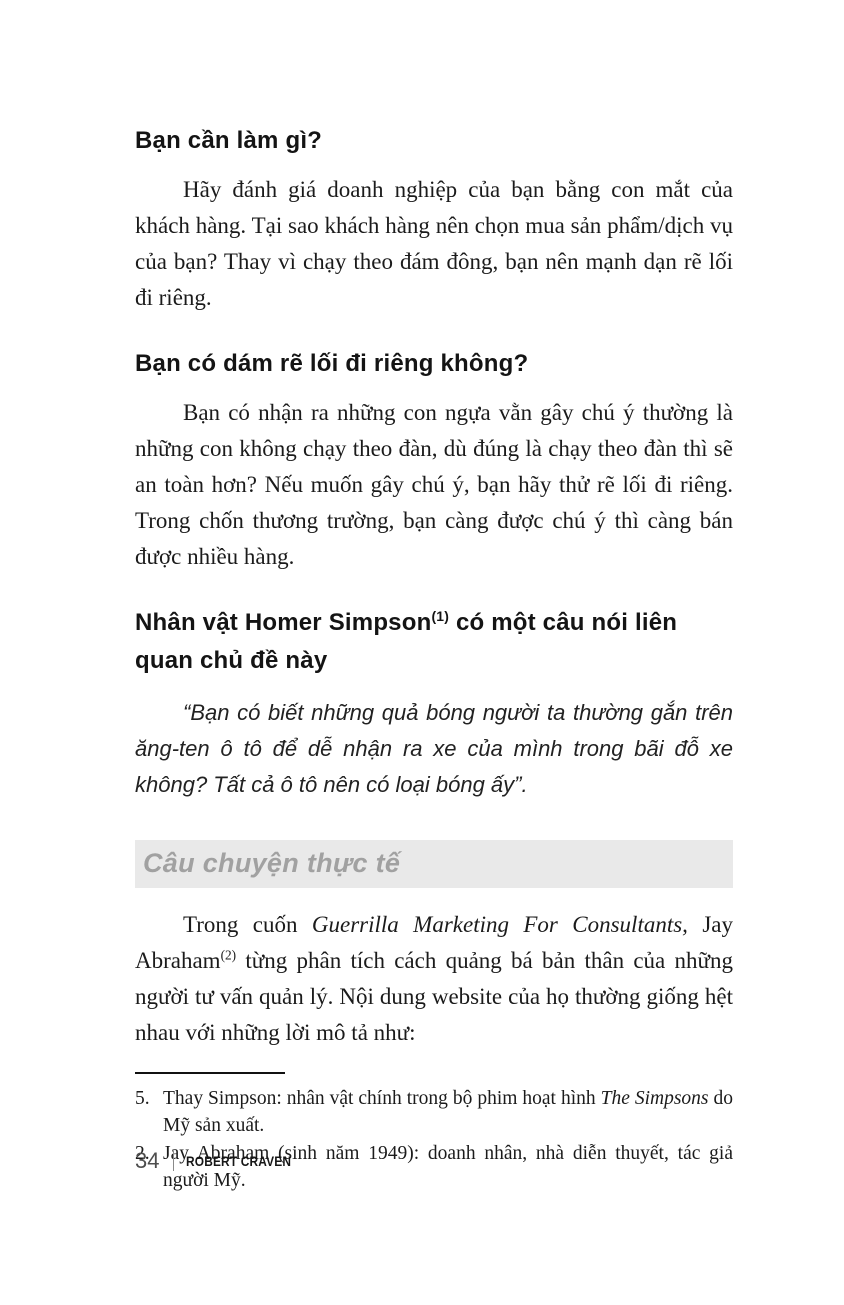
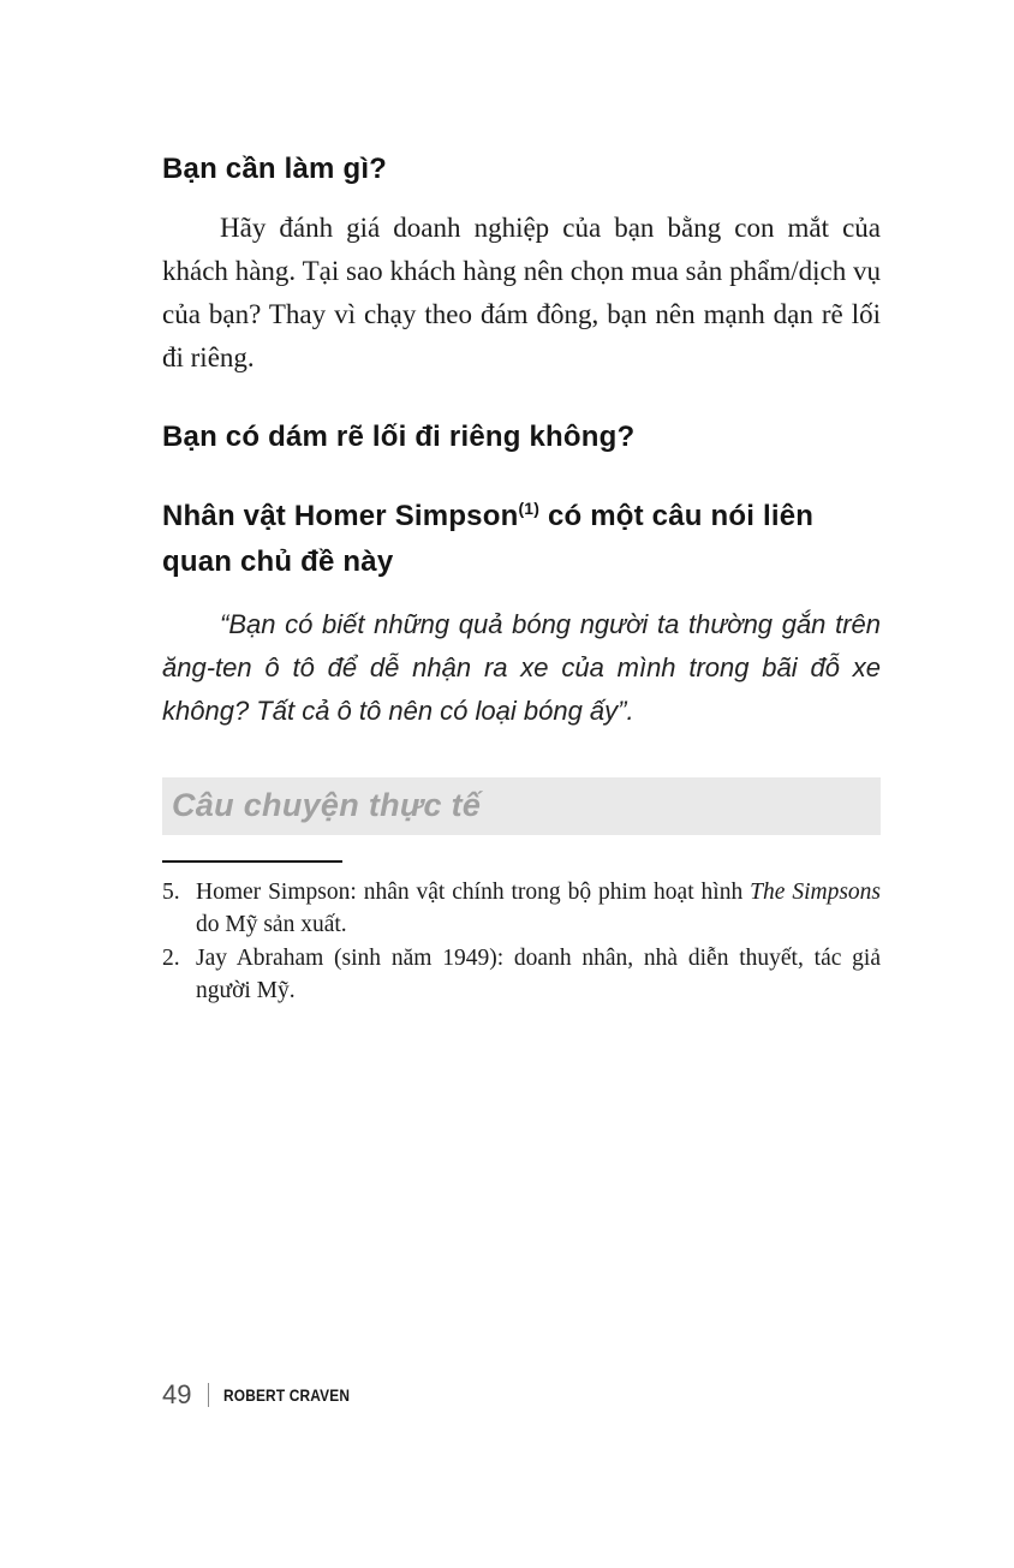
  Bạn cần làm gì?
  Hãy đánh giá doanh nghiệp của bạn bằng con mắt của khách hàng. Tại sao khách hàng nên chọn mua sản phẩm/dịch vụ của bạn? Thay vì chạy theo đám đông, bạn nên mạnh dạn rẽ lối đi riêng.
  Bạn có dám rẽ lối đi riêng không?
- Bạn có nhận ra những con ngựa vằn gây chú ý thường là những con không chạy theo đàn, dù đúng là chạy theo đàn thì sẽ an toàn hơn? Nếu muốn gây chú ý, bạn hãy thử rẽ lối đi riêng. Trong chốn thương trường, bạn càng được chú ý thì càng bán được nhiều hàng.
  Nhân vật Homer Simpson(1) có một câu nói liên quan chủ đề này
  “Bạn có biết những quả bóng người ta thường gắn trên ăng-ten ô tô để dễ nhận ra xe của mình trong bãi đỗ xe không? Tất cả ô tô nên có loại bóng ấy”.
  Câu chuyện thực tế
- Trong cuốn Guerrilla Marketing For Consultants, Jay Abraham(2) từng phân tích cách quảng bá bản thân của những người tư vấn quản lý. Nội dung website của họ thường giống hệt nhau với những lời mô tả như:
  5.
- Thay Simpson: nhân vật chính trong bộ phim hoạt hình The Simpsons do Mỹ sản xuất.
+ Homer Simpson: nhân vật chính trong bộ phim hoạt hình The Simpsons do Mỹ sản xuất.
  2.
  Jay Abraham (sinh năm 1949): doanh nhân, nhà diễn thuyết, tác giả người Mỹ.
- 34
+ 49
  ROBERT CRAVEN
